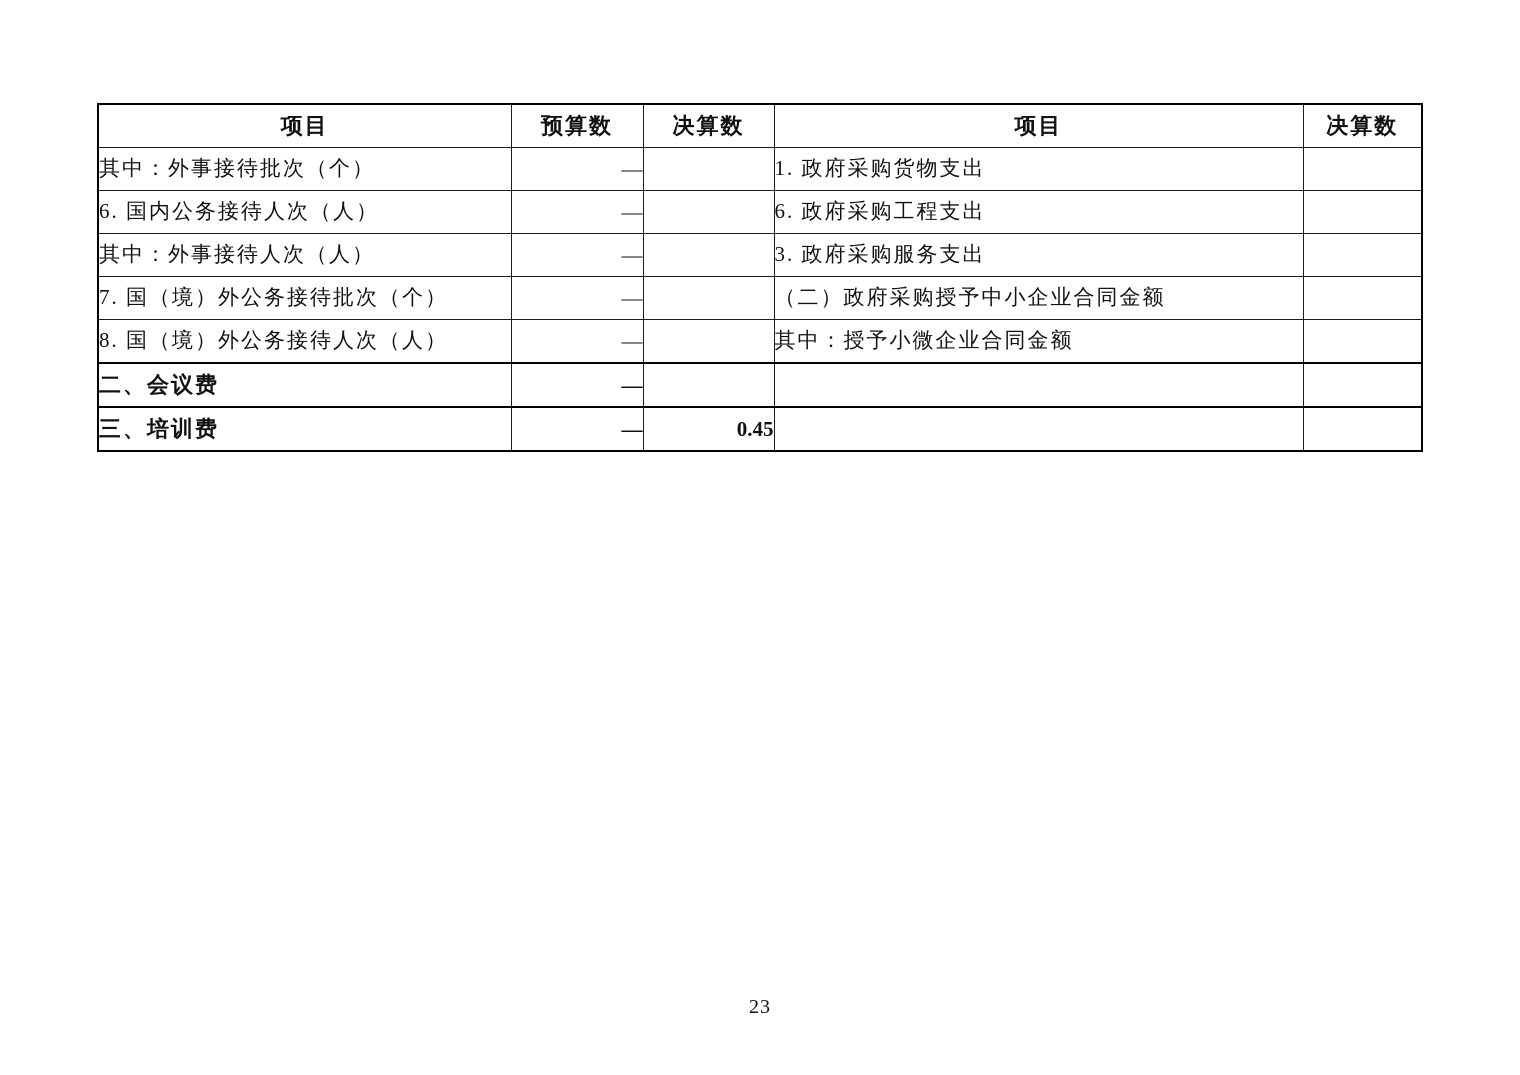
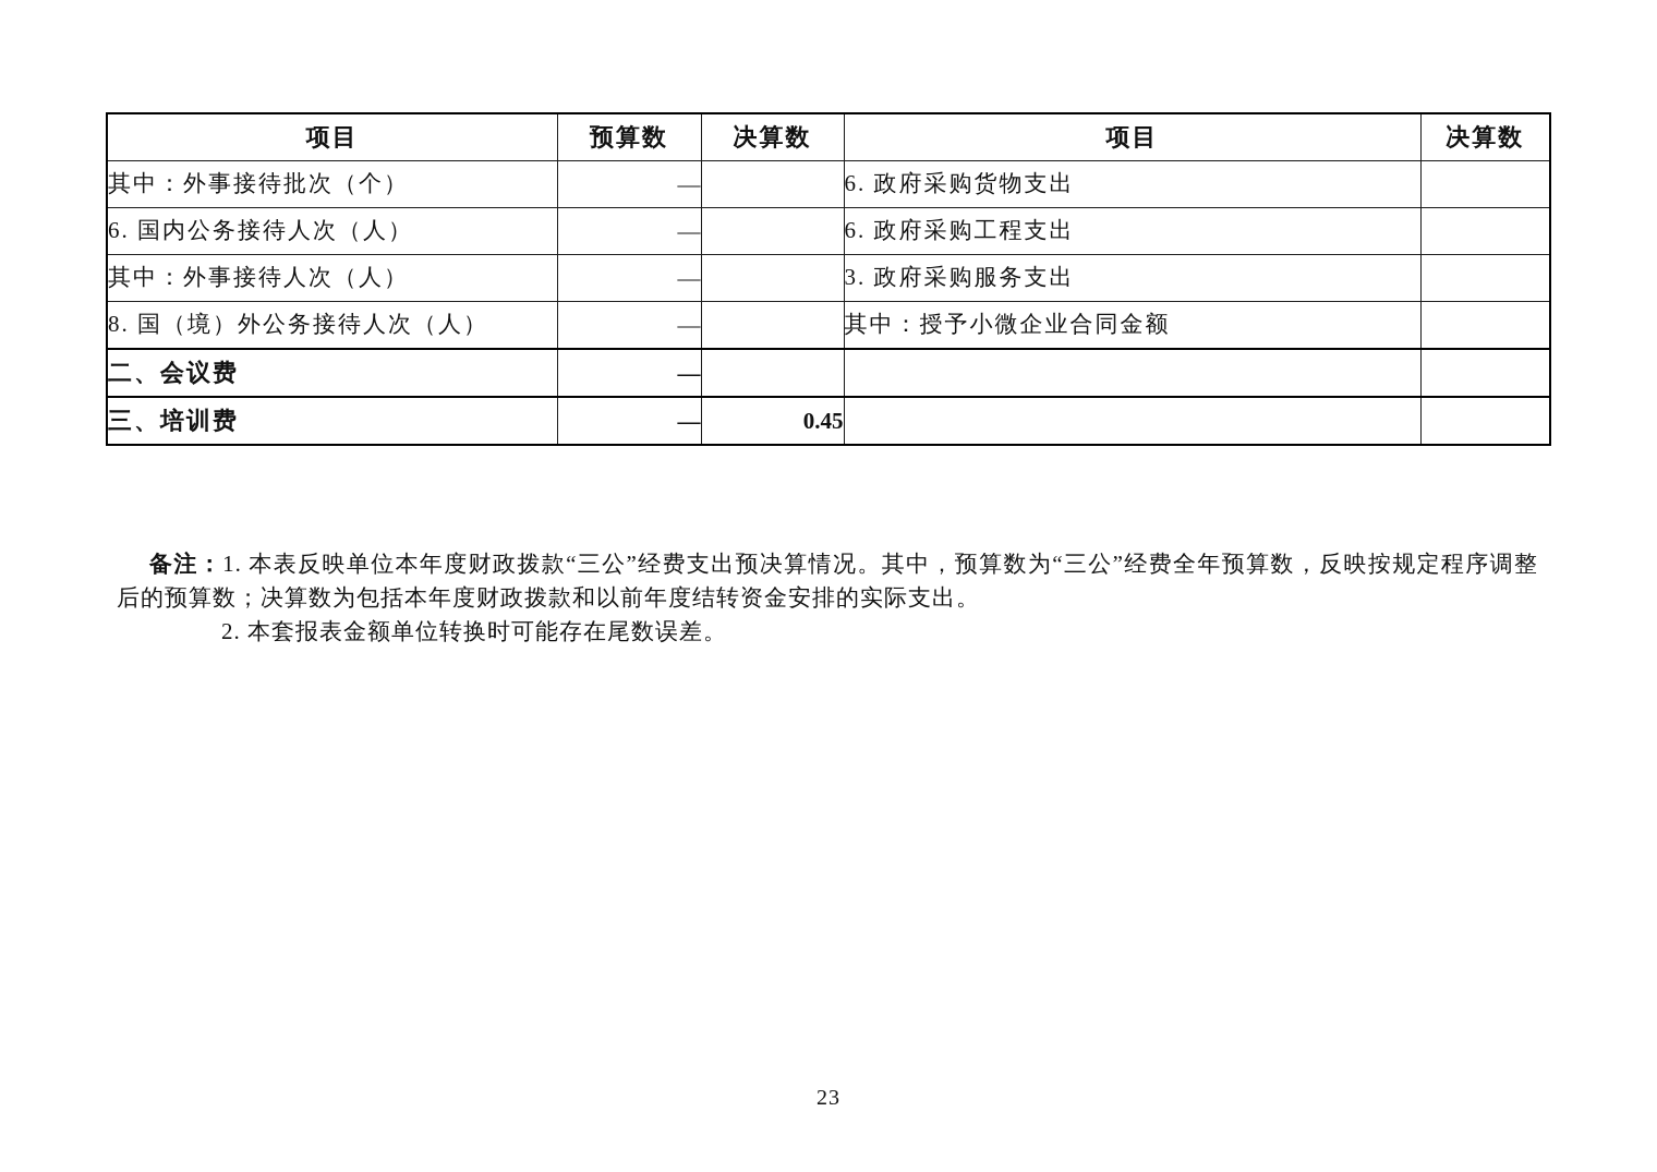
  项目	预算数	决算数	项目	决算数
- 其中：外事接待批次（个）	—		1. 政府采购货物支出
+ 其中：外事接待批次（个）	—		6. 政府采购货物支出
  6. 国内公务接待人次（人）	—		6. 政府采购工程支出
  其中：外事接待人次（人）	—		3. 政府采购服务支出
- 7. 国（境）外公务接待批次（个）	—		（二）政府采购授予中小企业合同金额
  8. 国（境）外公务接待人次（人）	—		其中：授予小微企业合同金额
  二、会议费	—
  三、培训费	—	0.45
+ 备注：1. 本表反映单位本年度财政拨款“三公”经费支出预决算情况。其中，预算数为“三公”经费全年预算数，反映按规定程序调整后的预算数；决算数为包括本年度财政拨款和以前年度结转资金安排的实际支出。
+ 2. 本套报表金额单位转换时可能存在尾数误差。
  23
